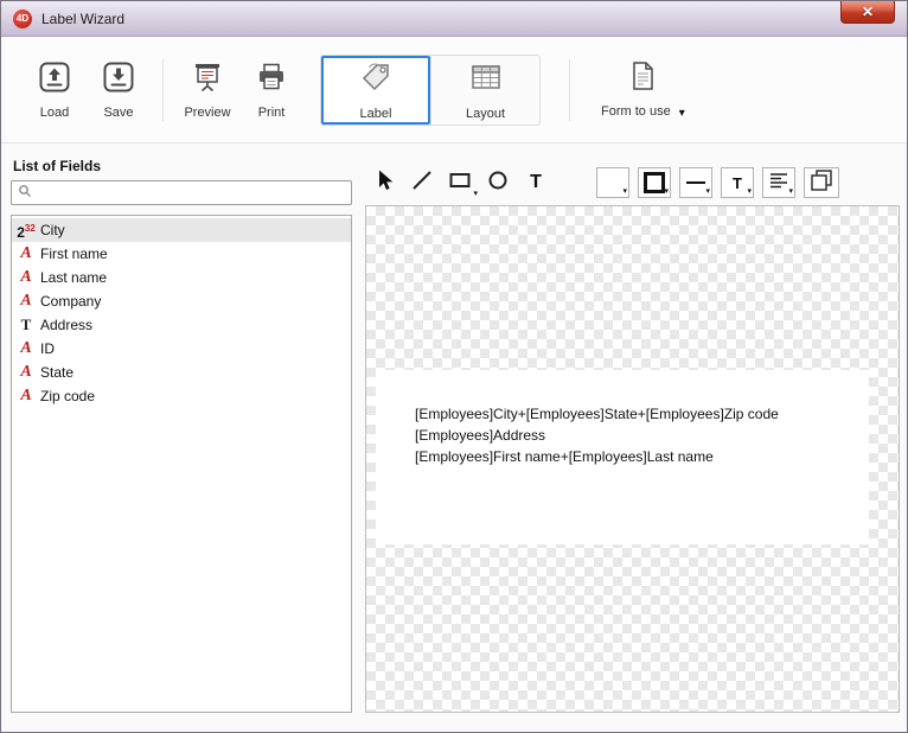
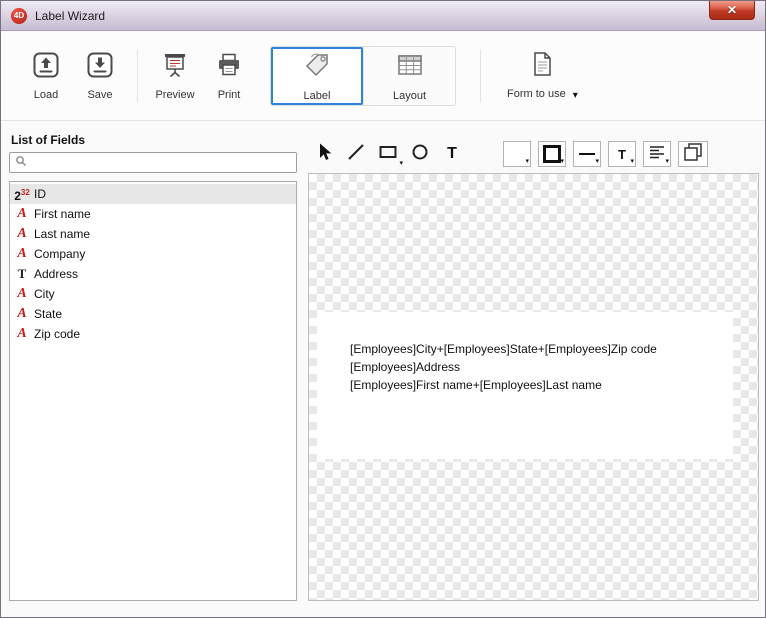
  4D
  Label Wizard
  ✕
  Load
  Save
  Preview
  Print
  Label
  Layout
  Form to use
  ▾
  List of Fields
  232
- City
+ ID
  A
  First name
  A
  Last name
  A
  Company
  T
  Address
  A
- ID
+ City
  A
  State
  A
  Zip code
  T
  T
  [Employees]City+[Employees]State+[Employees]Zip code
  [Employees]Address
  [Employees]First name+[Employees]Last name
